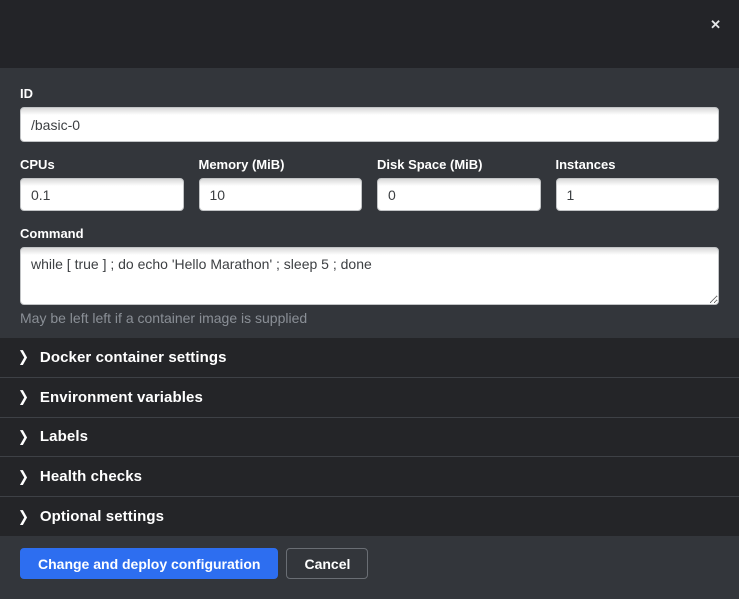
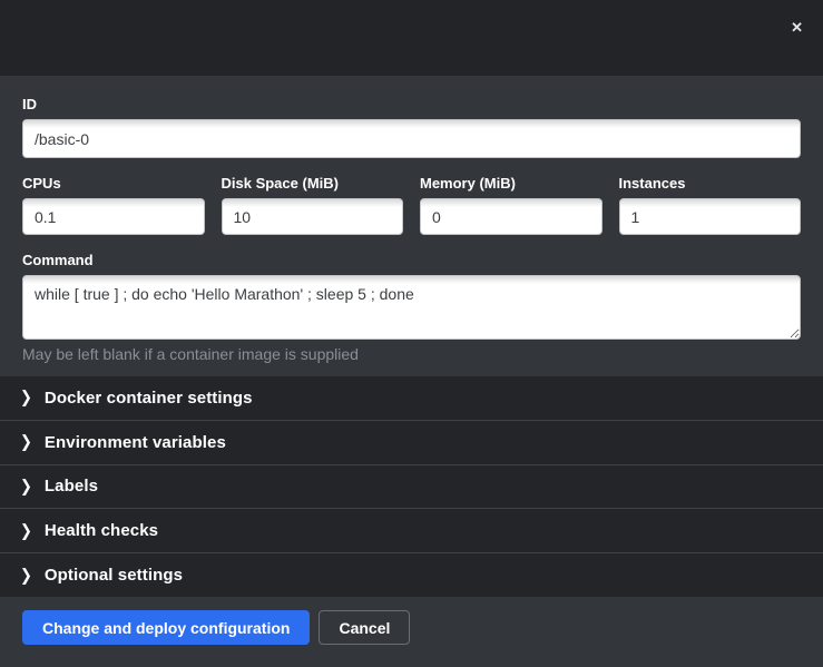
  ✕
  ID
  /basic-0
  CPUs
  0.1
- Memory (MiB)
+ Disk Space (MiB)
  10
- Disk Space (MiB)
+ Memory (MiB)
  0
  Instances
  1
  Command
  while [ true ] ; do echo 'Hello Marathon' ; sleep 5 ; done
- May be left left if a container image is supplied
+ May be left blank if a container image is supplied
  ❯
  Docker container settings
  ❯
  Environment variables
  ❯
  Labels
  ❯
  Health checks
  ❯
  Optional settings
  Change and deploy configuration
  Cancel
